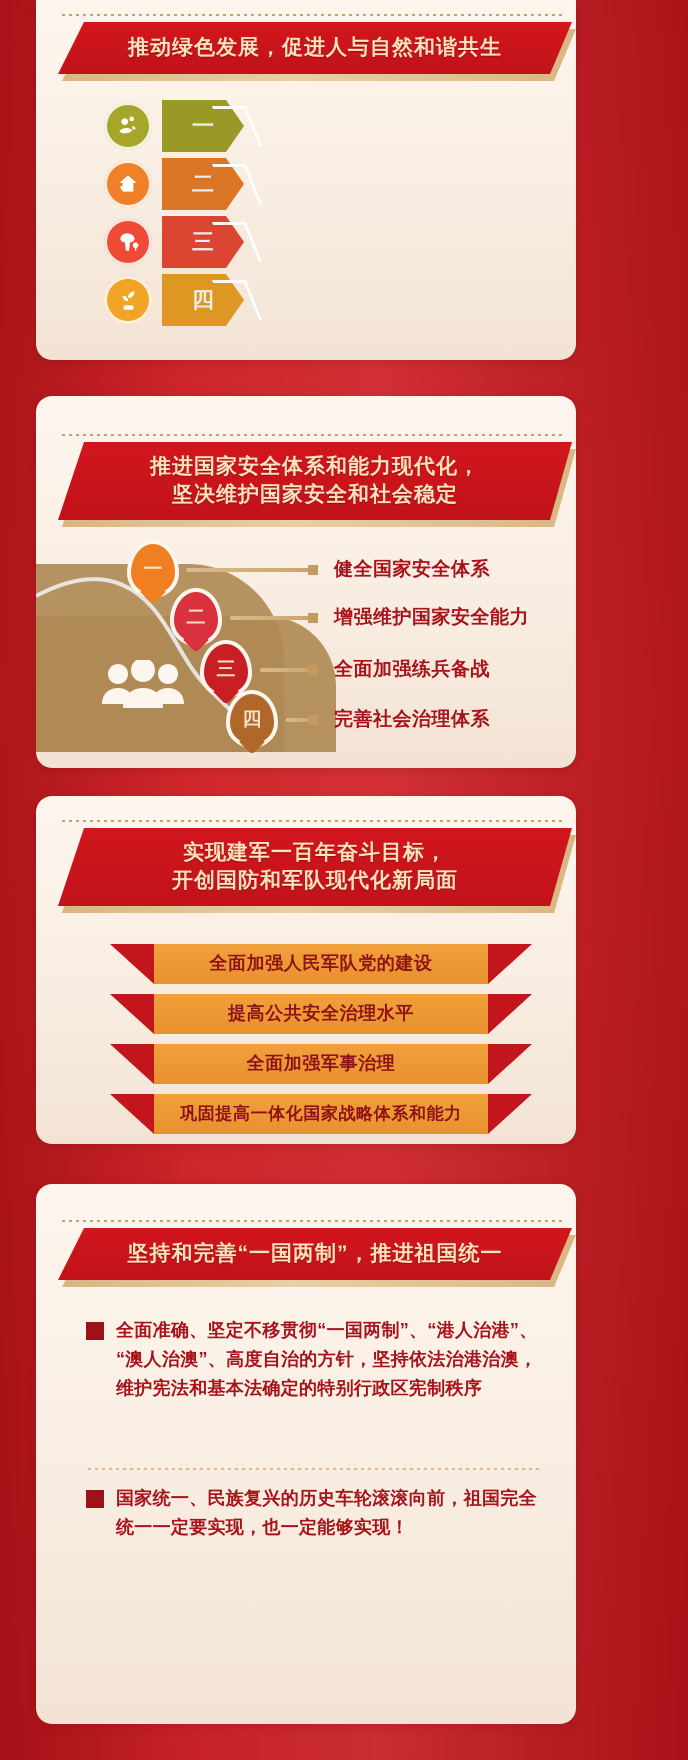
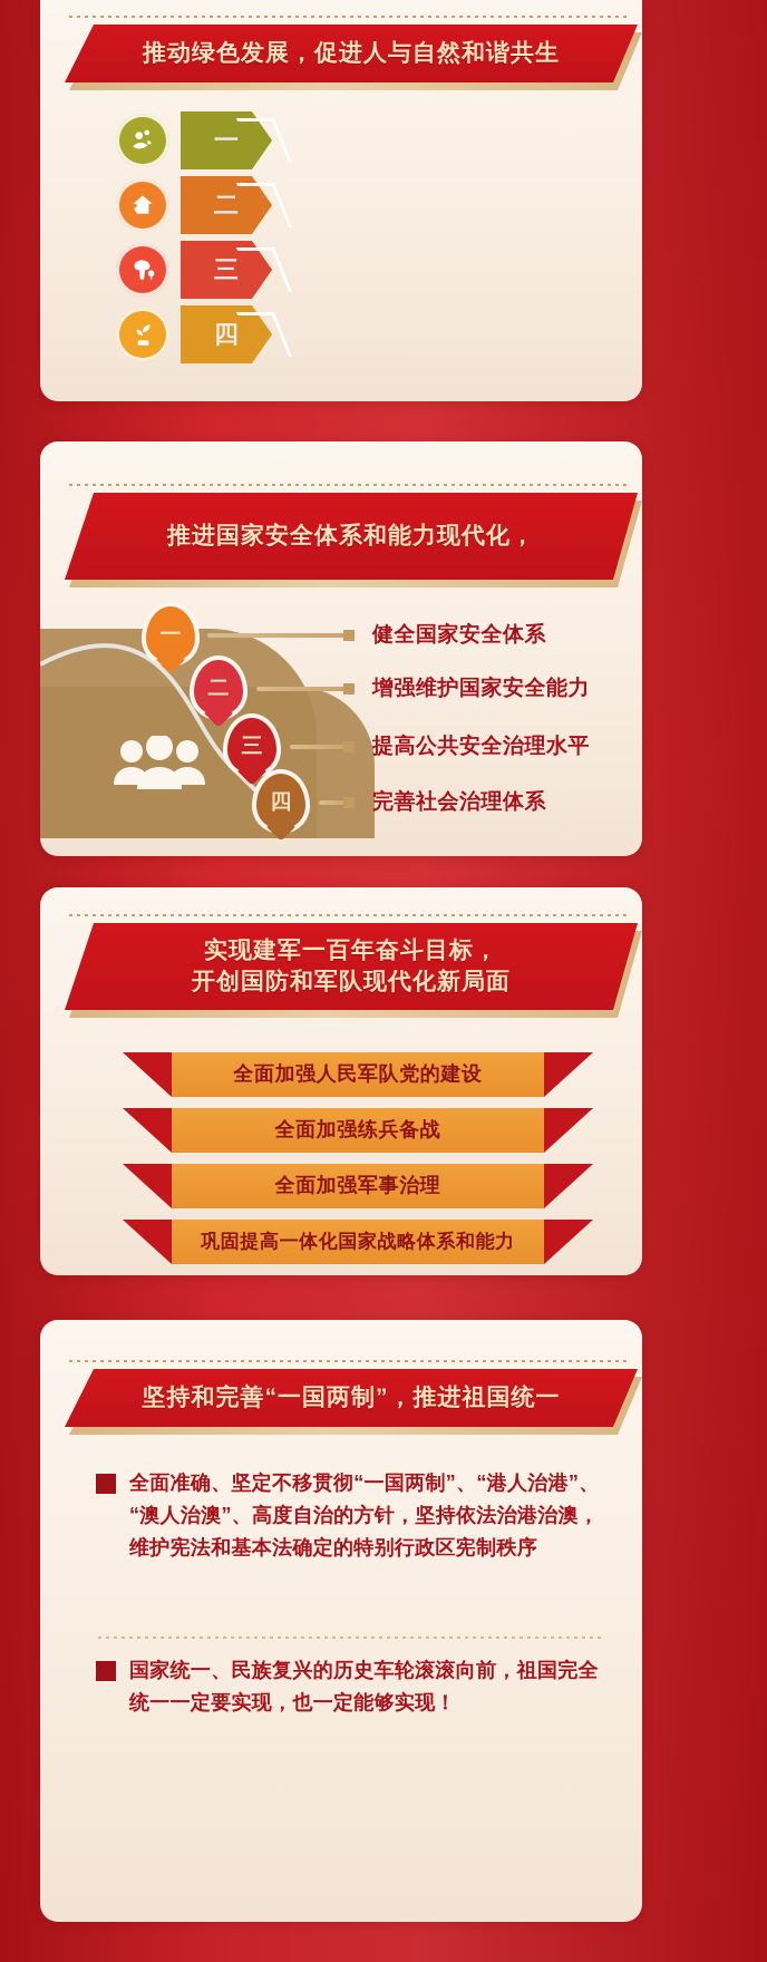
  推动绿色发展，促进人与自然和谐共生
  一
  二
  三
  四
  推进国家安全体系和能力现代化，
- 坚决维护国家安全和社会稳定
  一
  健全国家安全体系
  二
  增强维护国家安全能力
  三
- 全面加强练兵备战
+ 提高公共安全治理水平
  四
  完善社会治理体系
  实现建军一百年奋斗目标，
  开创国防和军队现代化新局面
  全面加强人民军队党的建设
- 提高公共安全治理水平
+ 全面加强练兵备战
  全面加强军事治理
  巩固提高一体化国家战略体系和能力
  坚持和完善“一国两制”，推进祖国统一
  全面准确、坚定不移贯彻“一国两制”、“港人治港”、“澳人治澳”、高度自治的方针，坚持依法治港治澳，维护宪法和基本法确定的特别行政区宪制秩序
  国家统一、民族复兴的历史车轮滚滚向前，祖国完全统一一定要实现，也一定能够实现！
